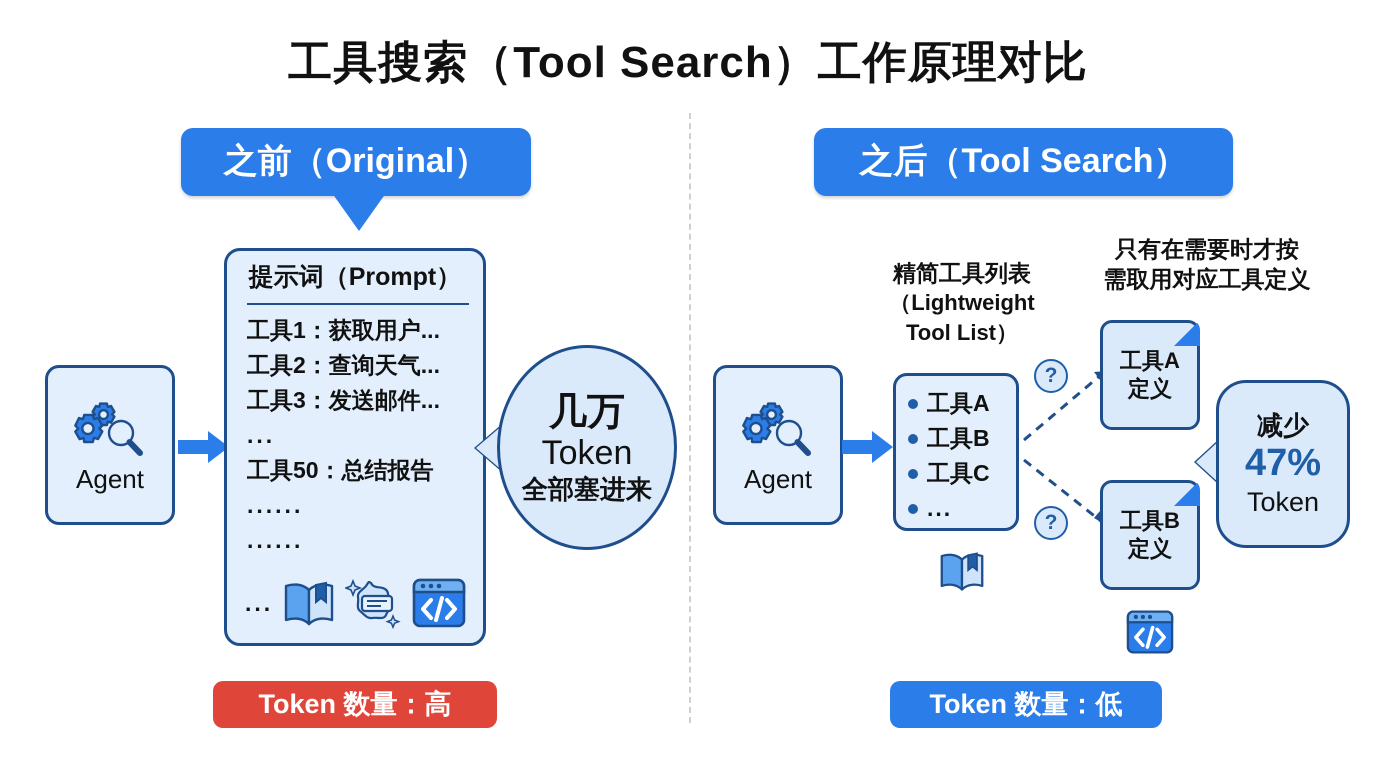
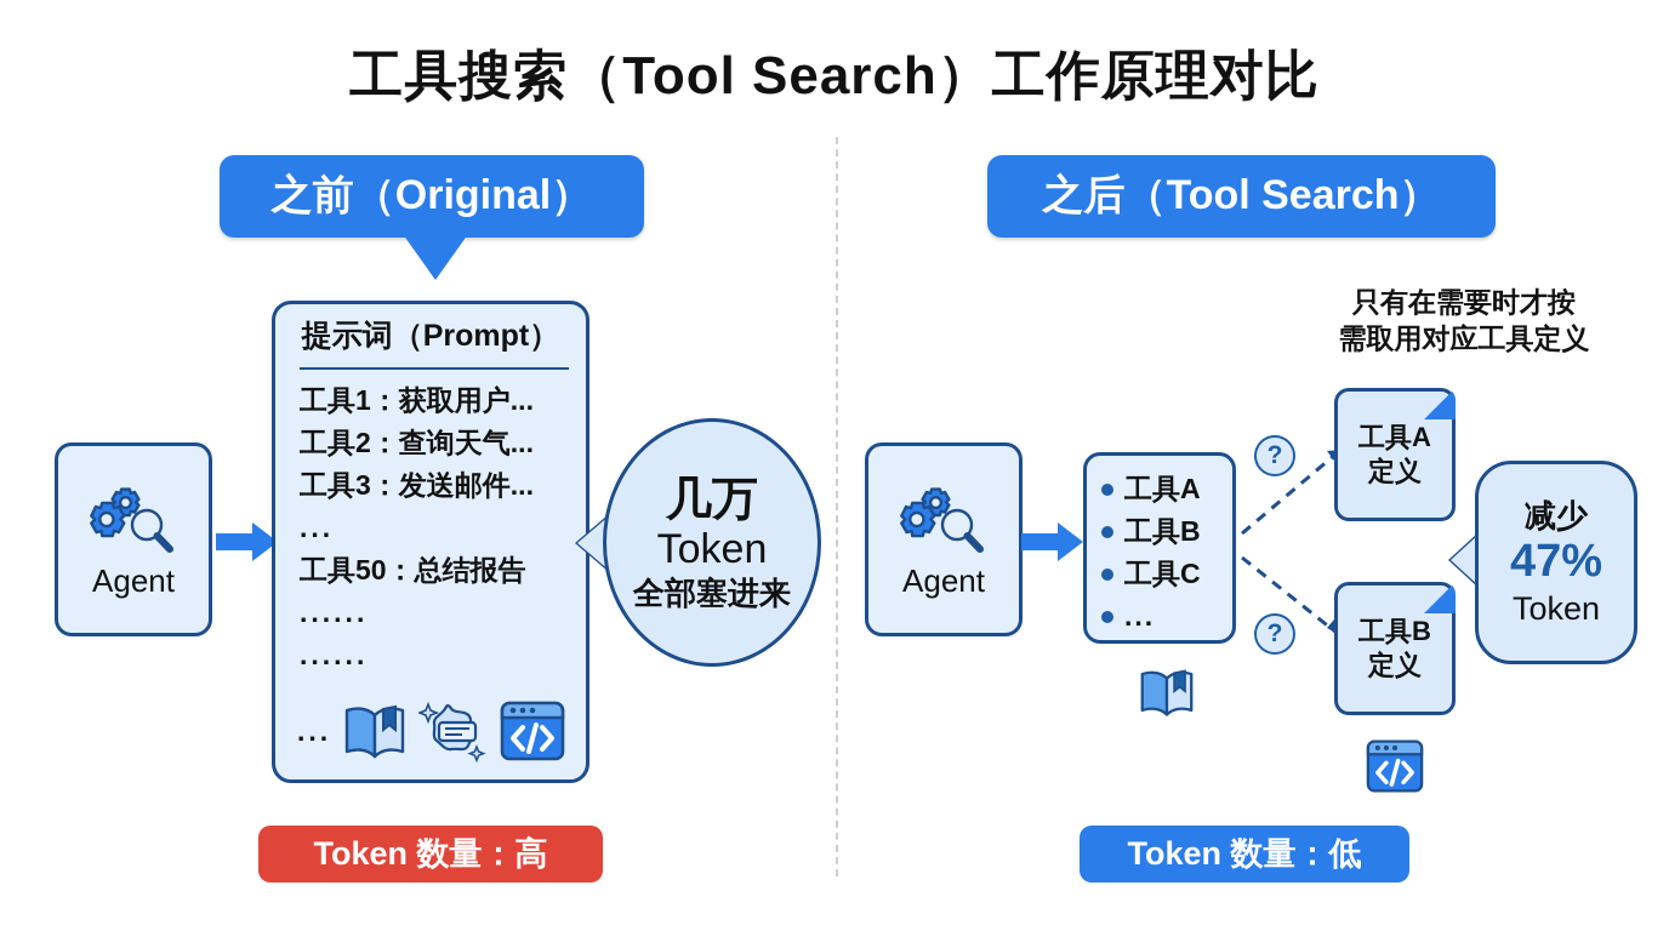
  工具搜索（Tool Search）工作原理对比
  之前（Original）
  Agent
  提示词（Prompt）
  工具1：获取用户...
  工具2：查询天气...
  工具3：发送邮件...
  ...
  工具50：总结报告
  ......
  ......
  ...
  几万
  Token
  全部塞进来
  Token 数量：高
  之后（Tool Search）
  Agent
- 精简工具列表
- （Lightweight
- Tool List）
  只有在需要时才按
  需取用对应工具定义
  工具A
  工具B
  工具C
  ...
  ?
  ?
  工具A
  定义
  工具B
  定义
  减少
  47%
  Token
  Token 数量：低
